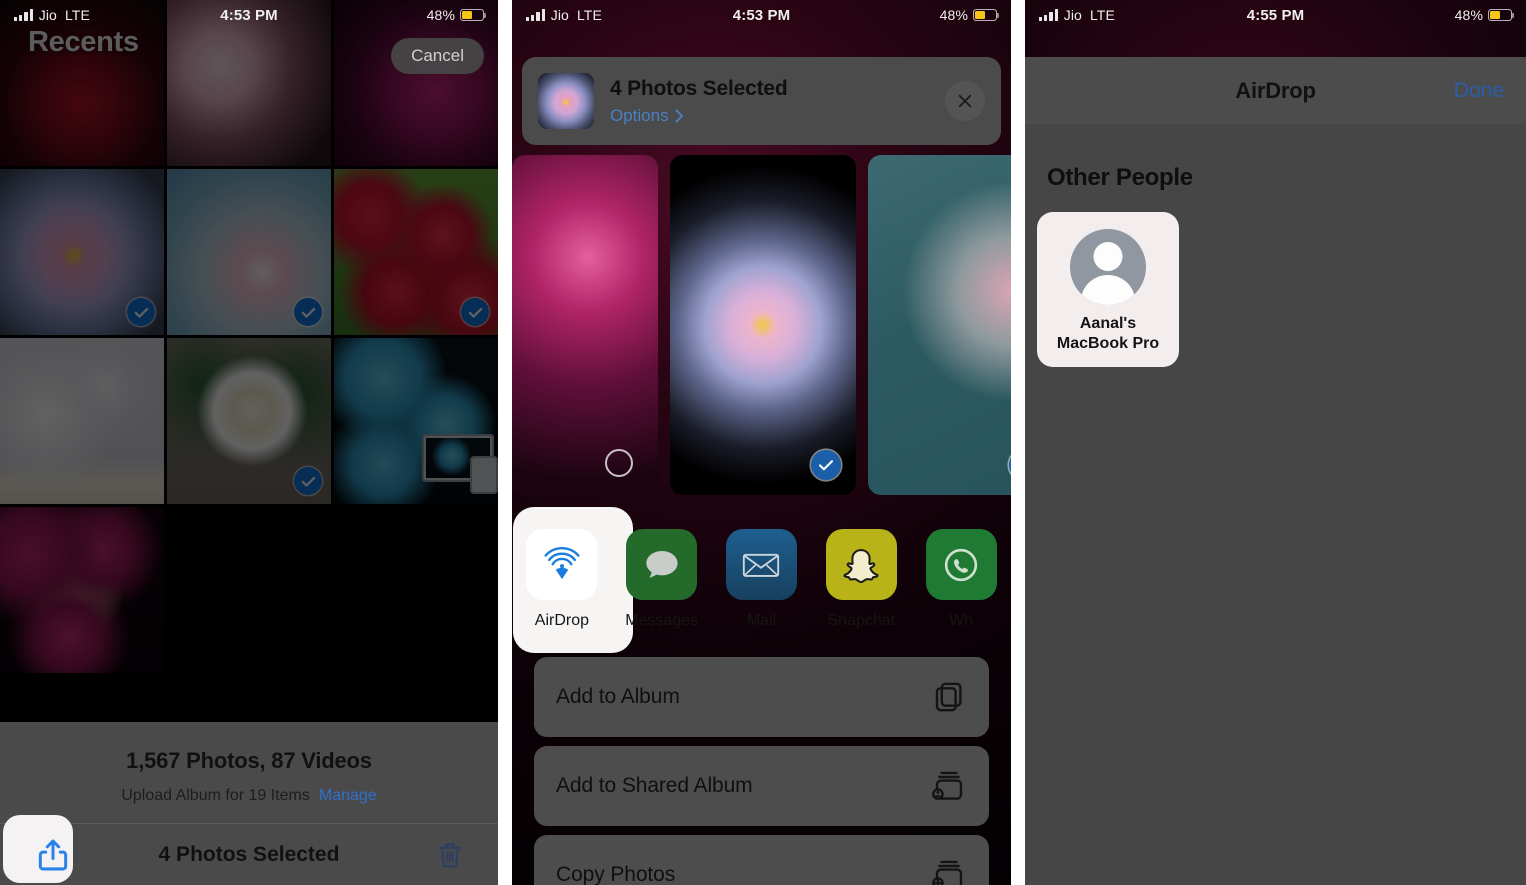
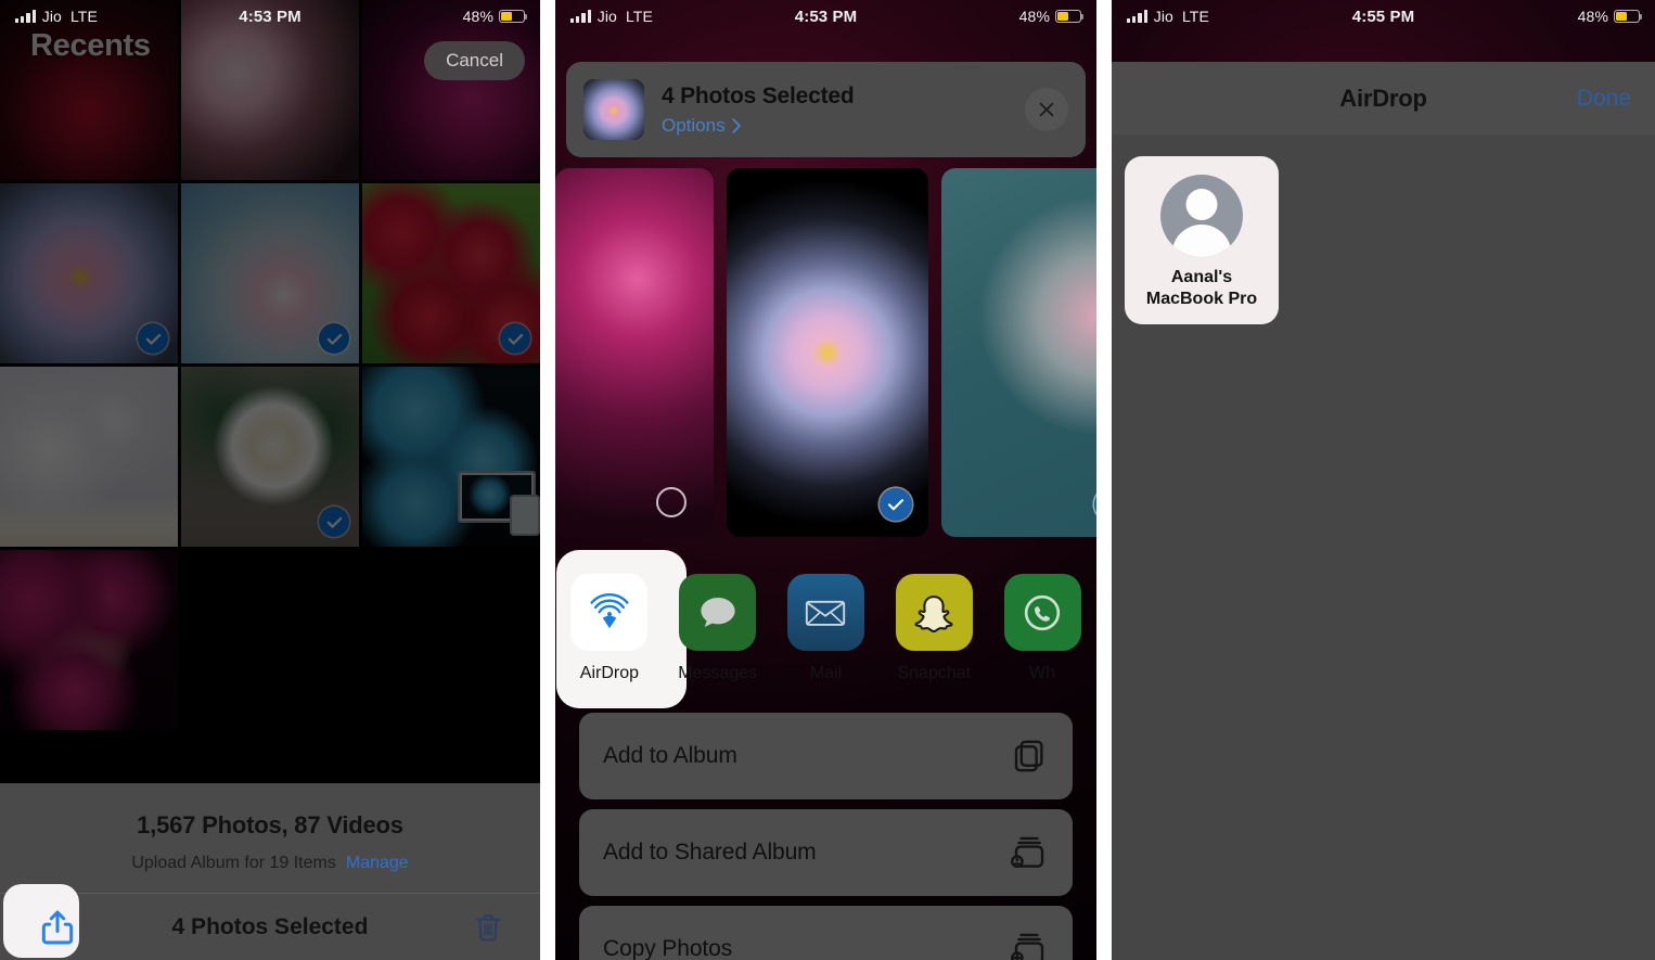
  Recents
  Jio
  LTE
  4:53 PM
  48%
  Cancel
  1,567 Photos, 87 Videos
  Upload Album for 19 Items
  Manage
  4 Photos Selected
  Jio
  LTE
  4:53 PM
  48%
  4 Photos Selected
  Options
  AirDrop
  Messages
  Add to Album
  Add to Shared Album
  Copy Photos
  Jio
  LTE
  4:55 PM
  48%
  AirDrop
  Done
- Other People
  Aanal's
  MacBook Pro
